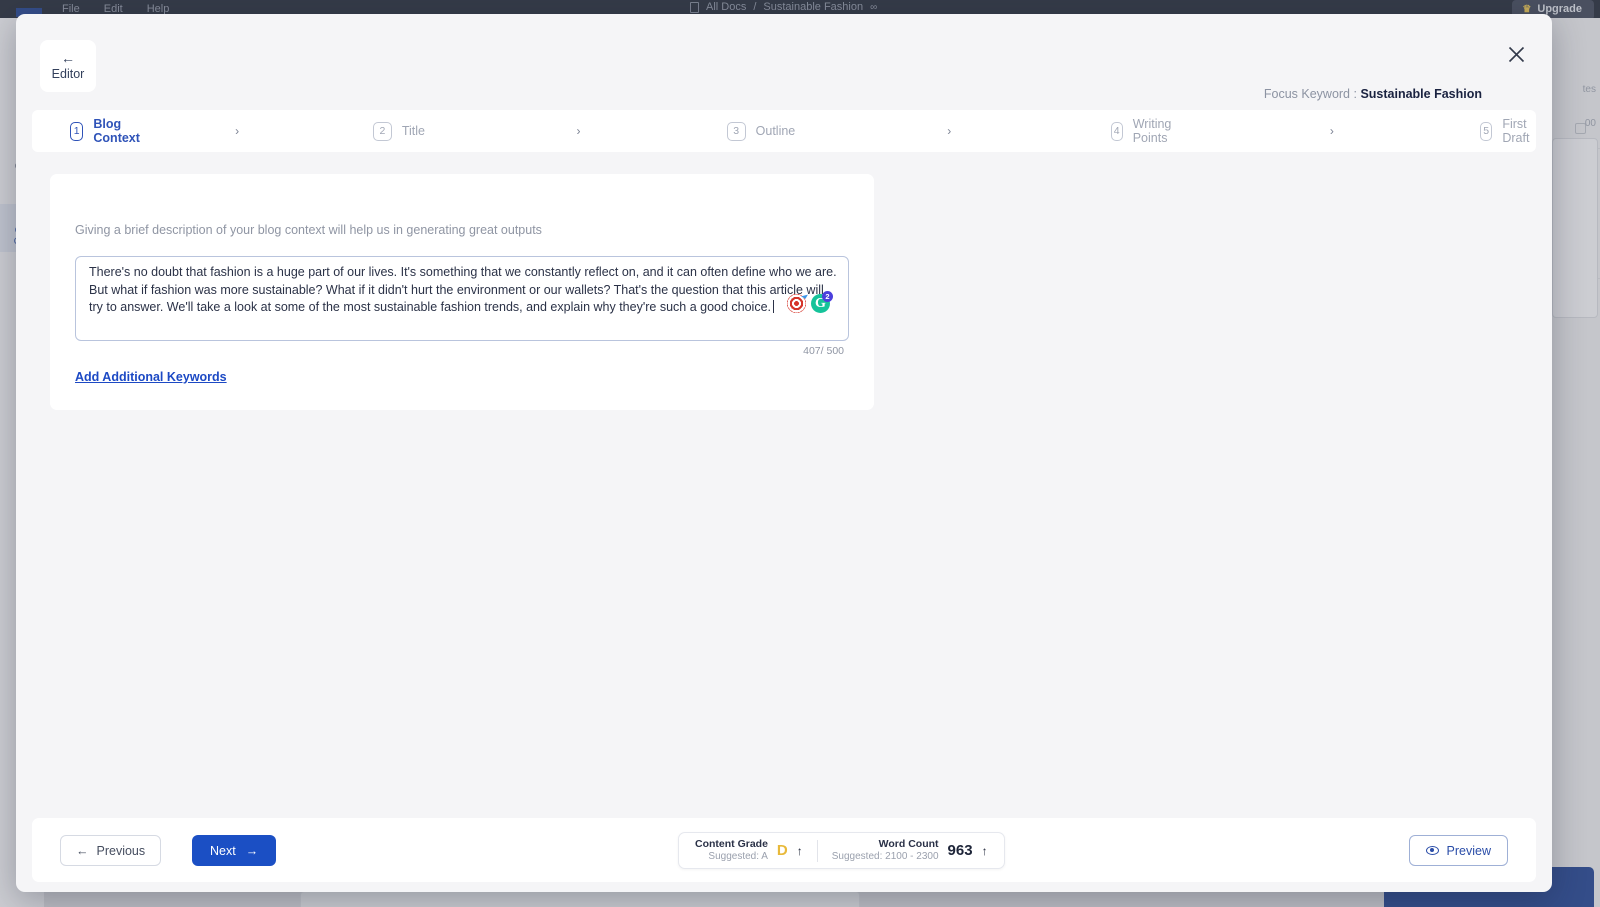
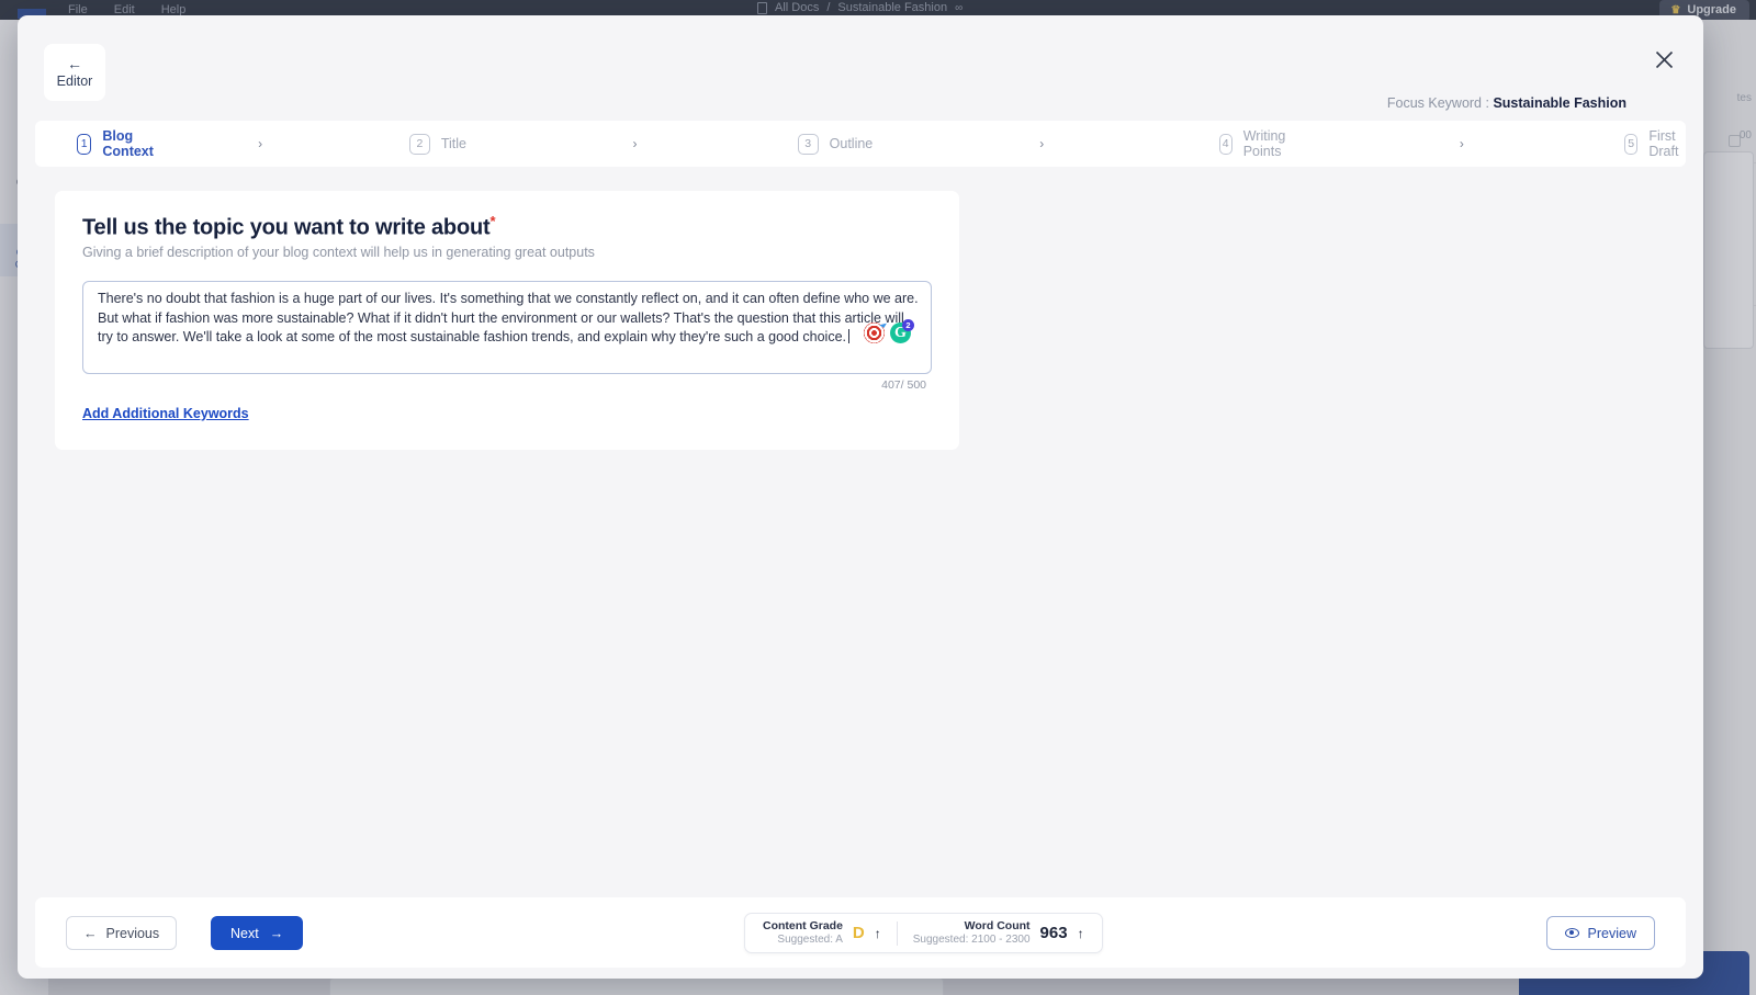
  File
  Edit
  Help
  All Docs
  /
  Sustainable Fashion
  ∞
  ♛
  Upgrade
  tes
  00
  ←
  Editor
  Focus Keyword : Sustainable Fashion
  1
  Blog Context
  ›
  2
  Title
  ›
  3
  Outline
  ›
  4
  Writing Points
  ›
  5
  First Draft
+ Tell us the topic you want to write about*
  Giving a brief description of your blog context will help us in generating great outputs
  There's no doubt that fashion is a huge part of our lives. It's something that we constantly reflect on, and it can often define who we are. But what if fashion was more sustainable? What if it didn't hurt the environment or our wallets? That's the question that this article will try to answer. We'll take a look at some of the most sustainable fashion trends, and explain why they're such a good choice.
  G
  2
  407/ 500
  Add Additional Keywords
  ←
  Previous
  Next
  →
  Content Grade
  Suggested: A
  D
  ↑
  Word Count
  Suggested: 2100 - 2300
  963
  ↑
  Preview
